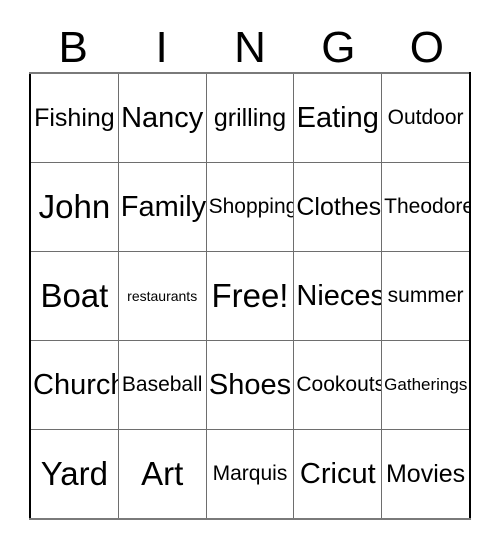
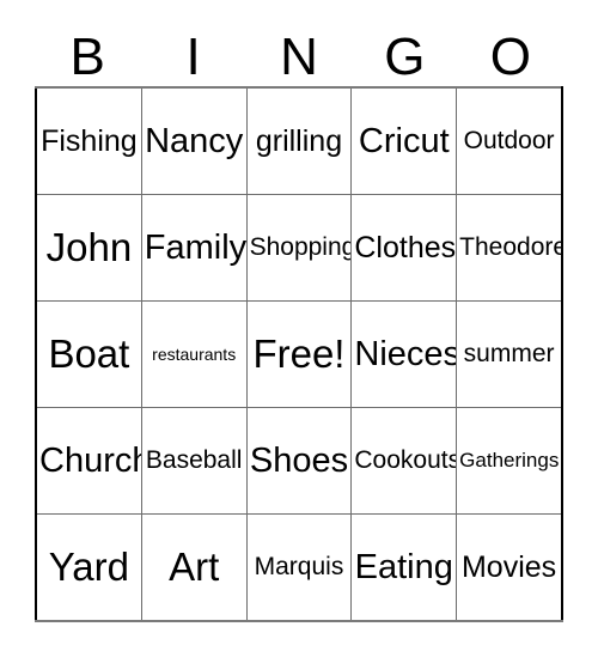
  B
  I
  N
  G
  O
- Fishing	Nancy	grilling	Eating	Outdoor
+ Fishing	Nancy	grilling	Cricut	Outdoor
  John	Family	Shopping	Clothes	Theodore
  Boat	restaurants	Free!	Nieces	summer
  Churc	Baseball	Shoes	Cookouts	Gatherings
- Yard	Art	Marquis	Cricut	Movies
+ Yard	Art	Marquis	Eating	Movies
